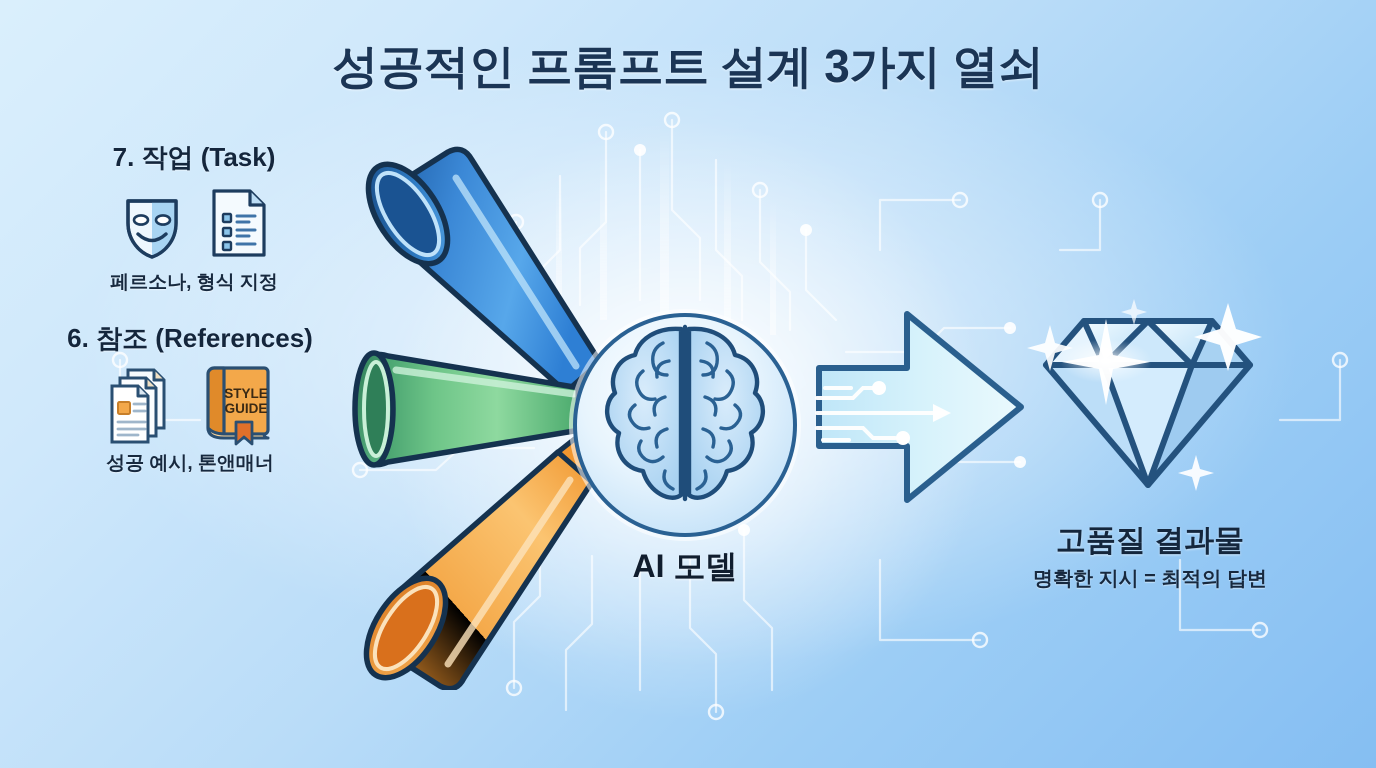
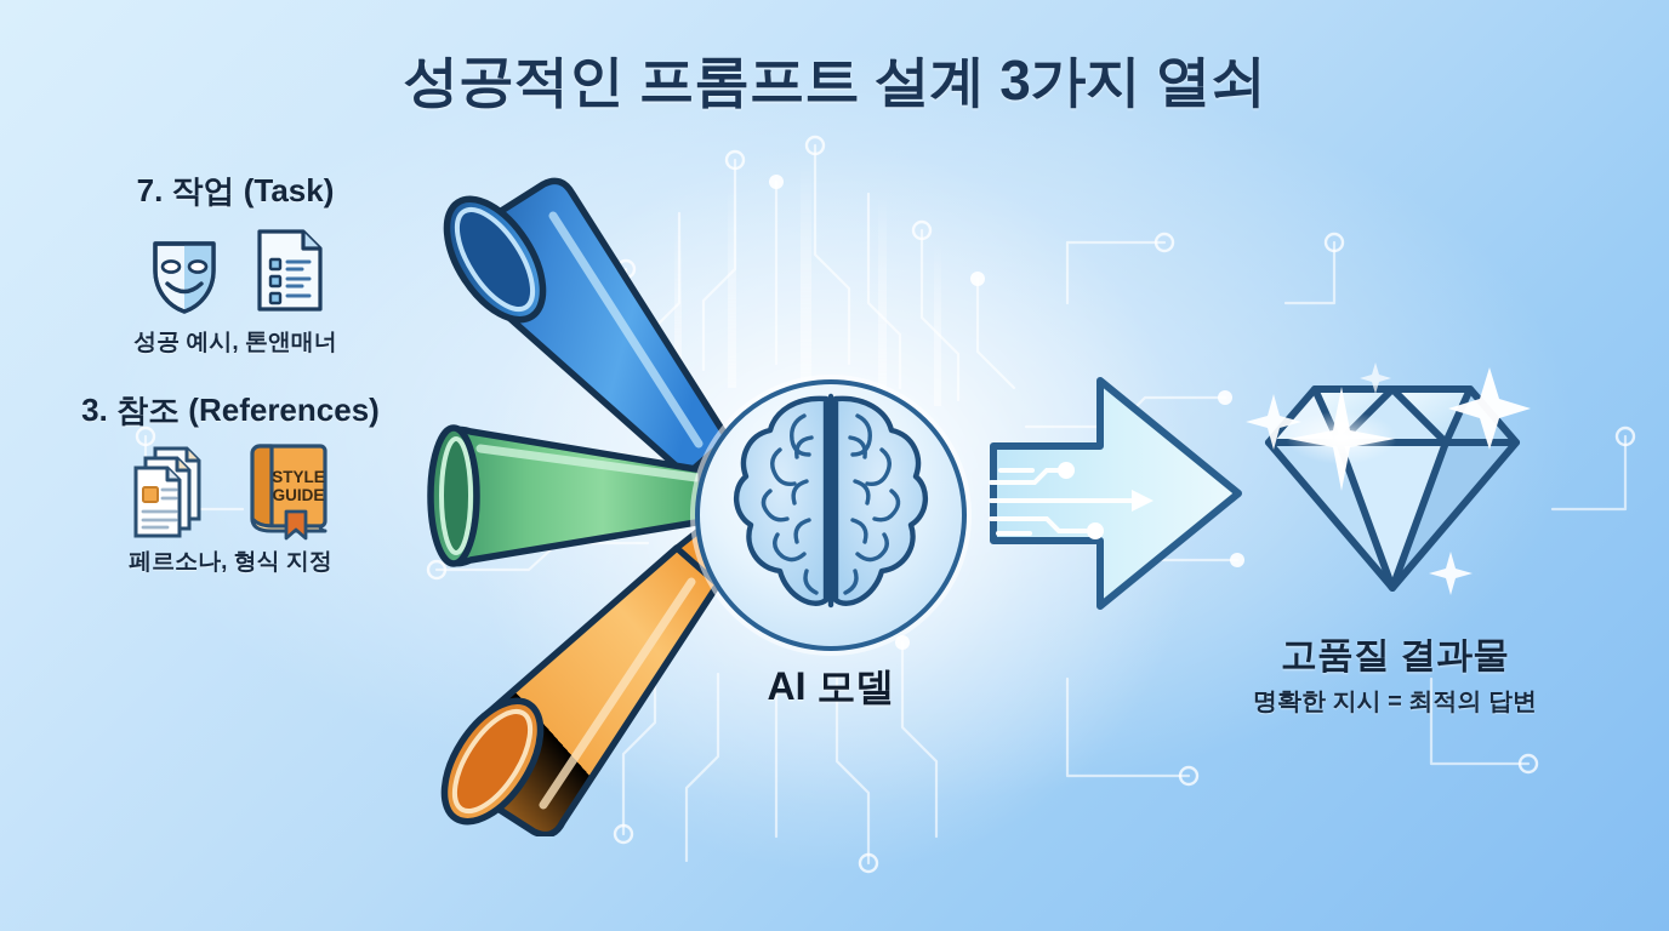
  성공적인 프롬프트 설계 3가지 열쇠
  7. 작업 (Task)
- 페르소나, 형식 지정
+ 성공 예시, 톤앤매너
- 6. 참조 (References)
+ 3. 참조 (References)
  STYLE
  GUIDE
- 성공 예시, 톤앤매너
+ 페르소나, 형식 지정
  AI 모델
  고품질 결과물
  명확한 지시 = 최적의 답변
